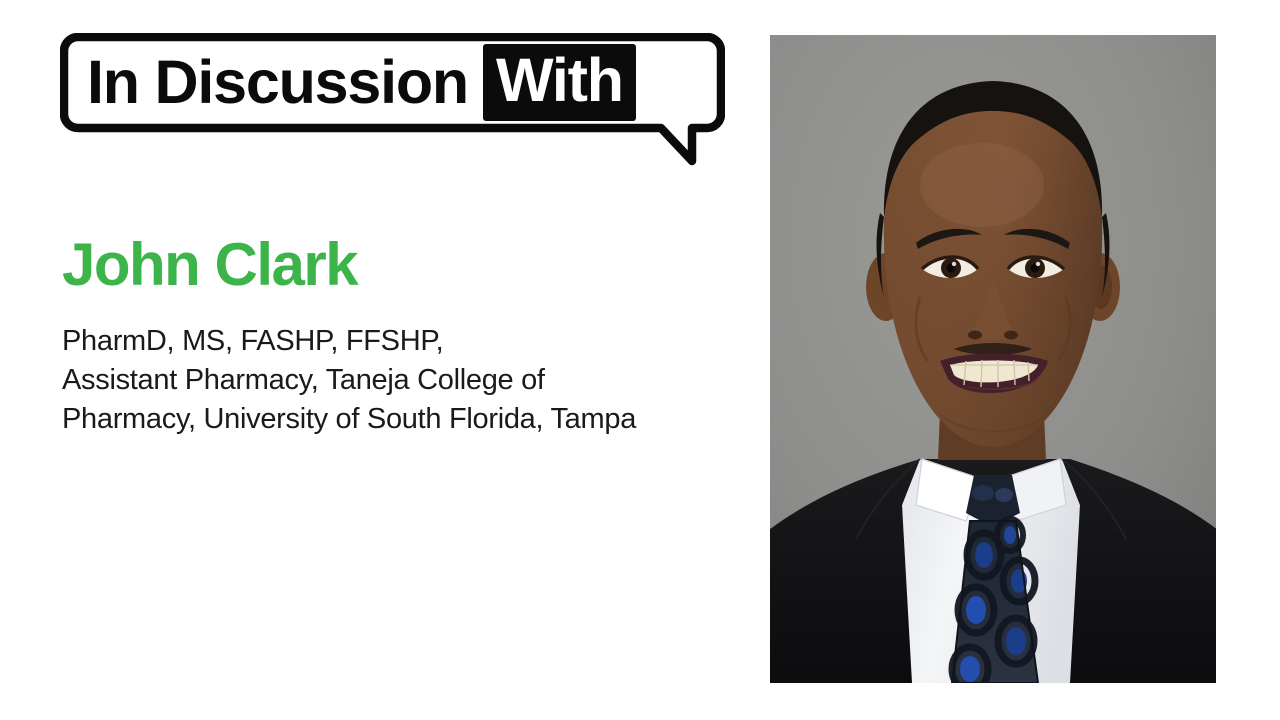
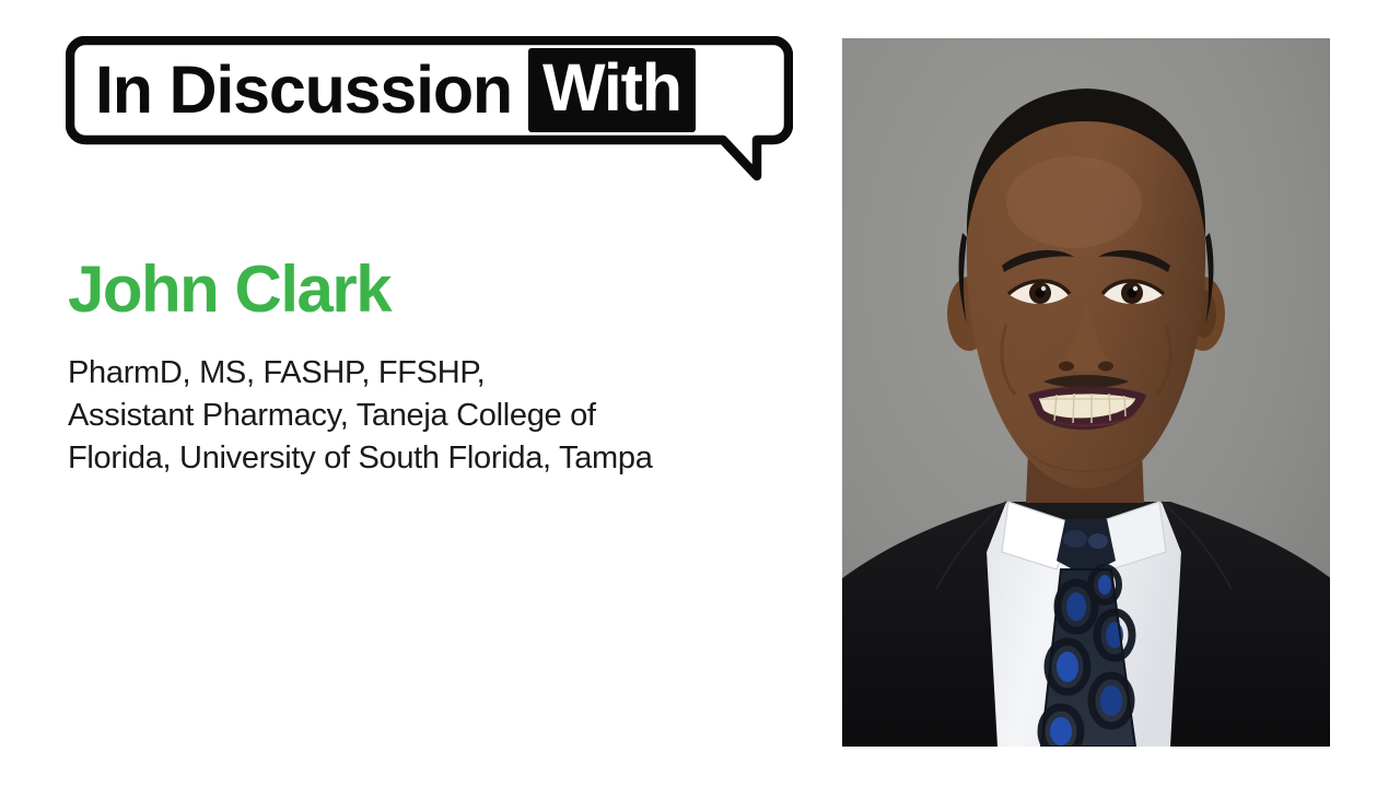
  In Discussion
  With
  John Clark
  PharmD, MS, FASHP, FFSHP,
  Assistant Pharmacy, Taneja College of
- Pharmacy, University of South Florida, Tampa
+ Florida, University of South Florida, Tampa
